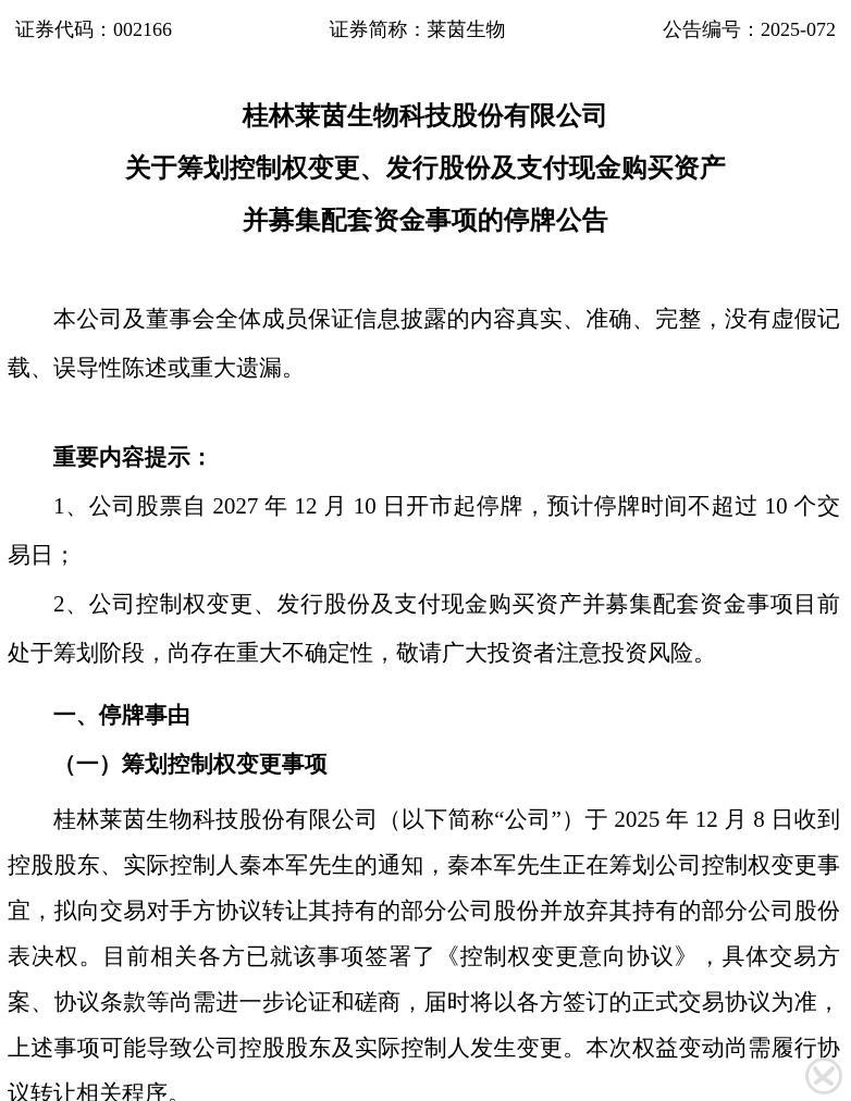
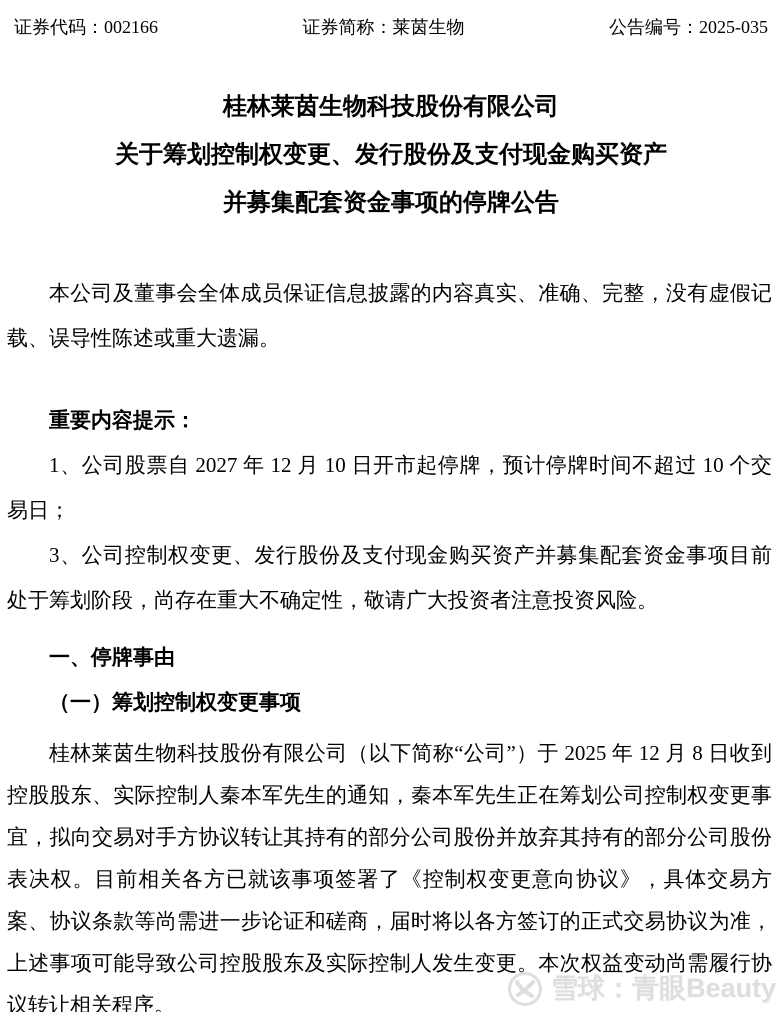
  证券代码：002166
  证券简称：莱茵生物
- 公告编号：2025-072
+ 公告编号：2025-035
  桂林莱茵生物科技股份有限公司
  关于筹划控制权变更、发行股份及支付现金购买资产
  并募集配套资金事项的停牌公告
  本公司及董事会全体成员保证信息披露的内容真实、准确、完整，没有虚假记载、误导性陈述或重大遗漏。
  重要内容提示：
  1、公司股票自 2027 年 12 月 10 日开市起停牌，预计停牌时间不超过 10 个交易日；
- 2、公司控制权变更、发行股份及支付现金购买资产并募集配套资金事项目前处于筹划阶段，尚存在重大不确定性，敬请广大投资者注意投资风险。
+ 3、公司控制权变更、发行股份及支付现金购买资产并募集配套资金事项目前处于筹划阶段，尚存在重大不确定性，敬请广大投资者注意投资风险。
  一、停牌事由
  （一）筹划控制权变更事项
  桂林莱茵生物科技股份有限公司（以下简称“公司”）于 2025 年 12 月 8 日收到控股股东、实际控制人秦本军先生的通知，秦本军先生正在筹划公司控制权变更事宜，拟向交易对手方协议转让其持有的部分公司股份并放弃其持有的部分公司股份表决权。目前相关各方已就该事项签署了《控制权变更意向协议》，具体交易方案、协议条款等尚需进一步论证和磋商，届时将以各方签订的正式交易协议为准，上述事项可能导致公司控股股东及实际控制人发生变更。本次权益变动尚需履行协议转让相关程序。
+ 雪球：青眼Beauty
